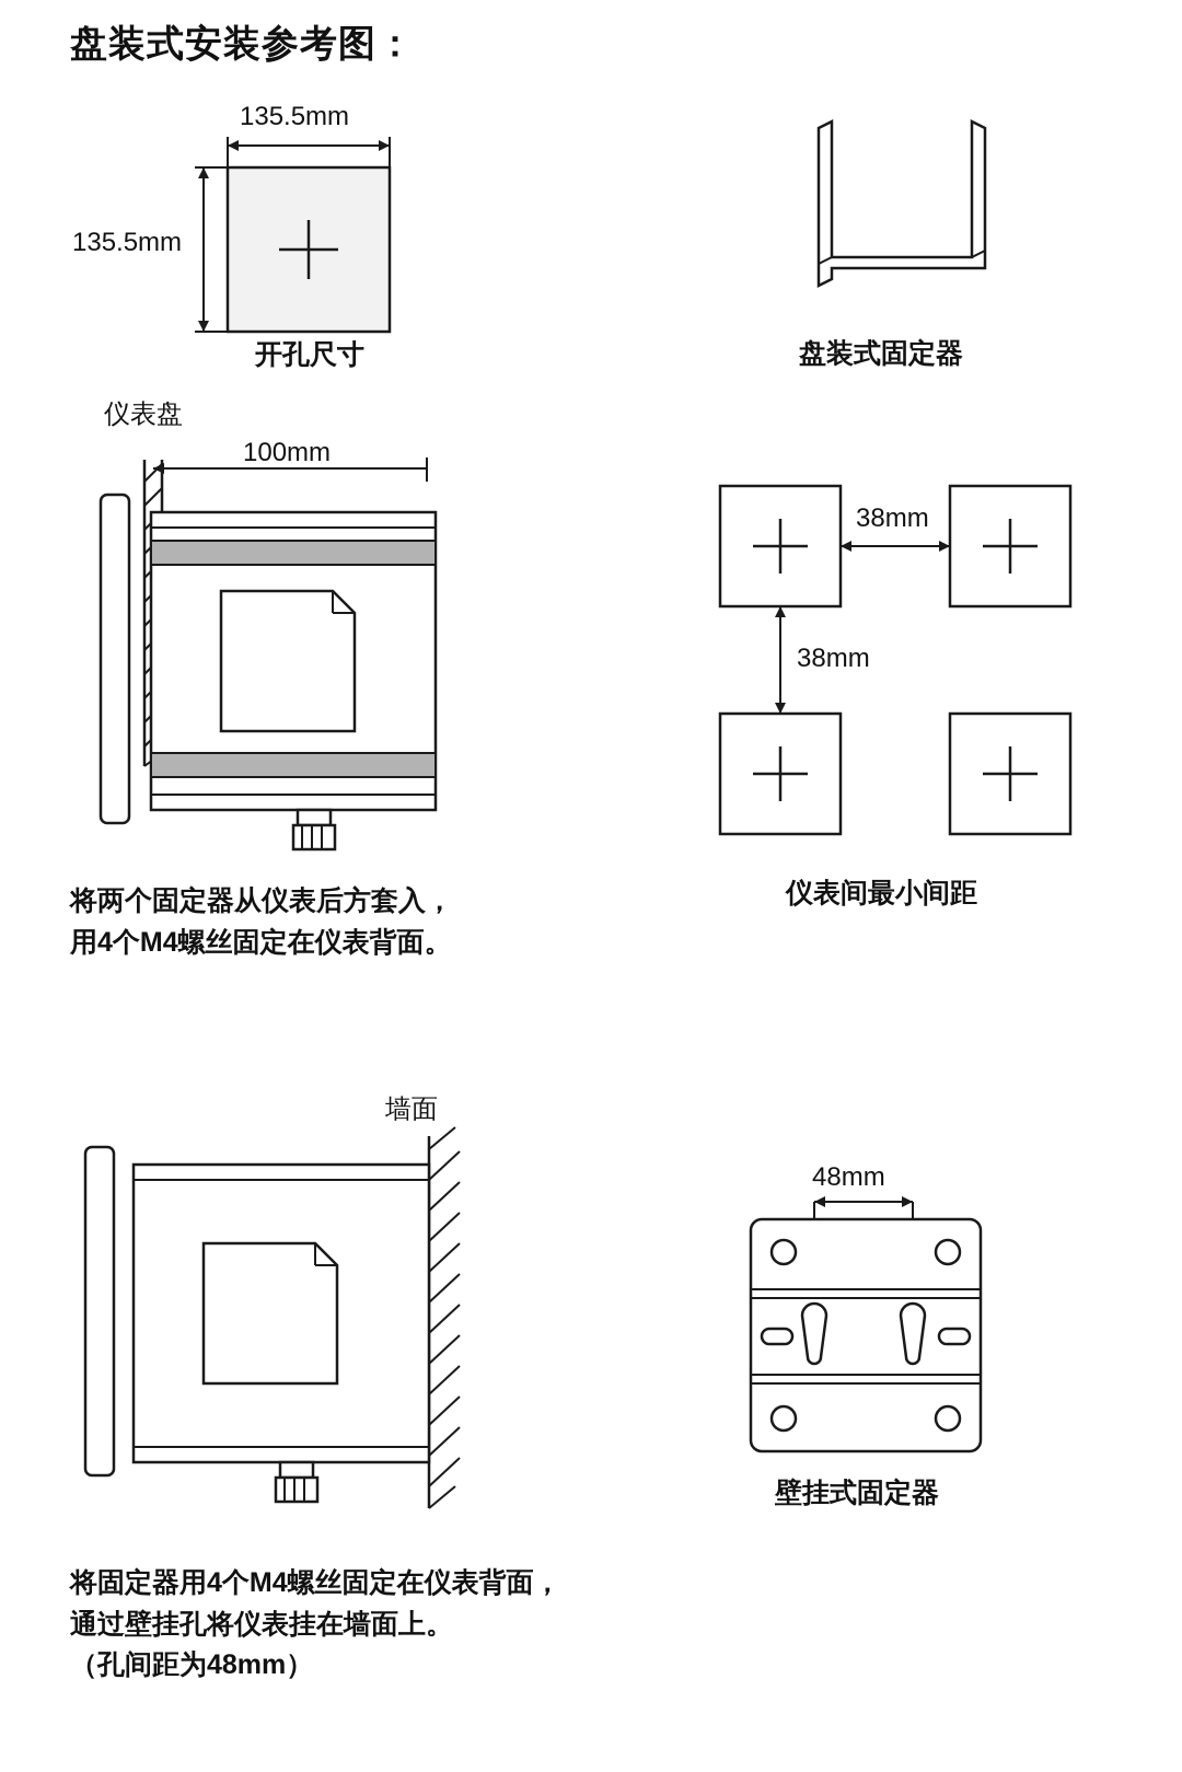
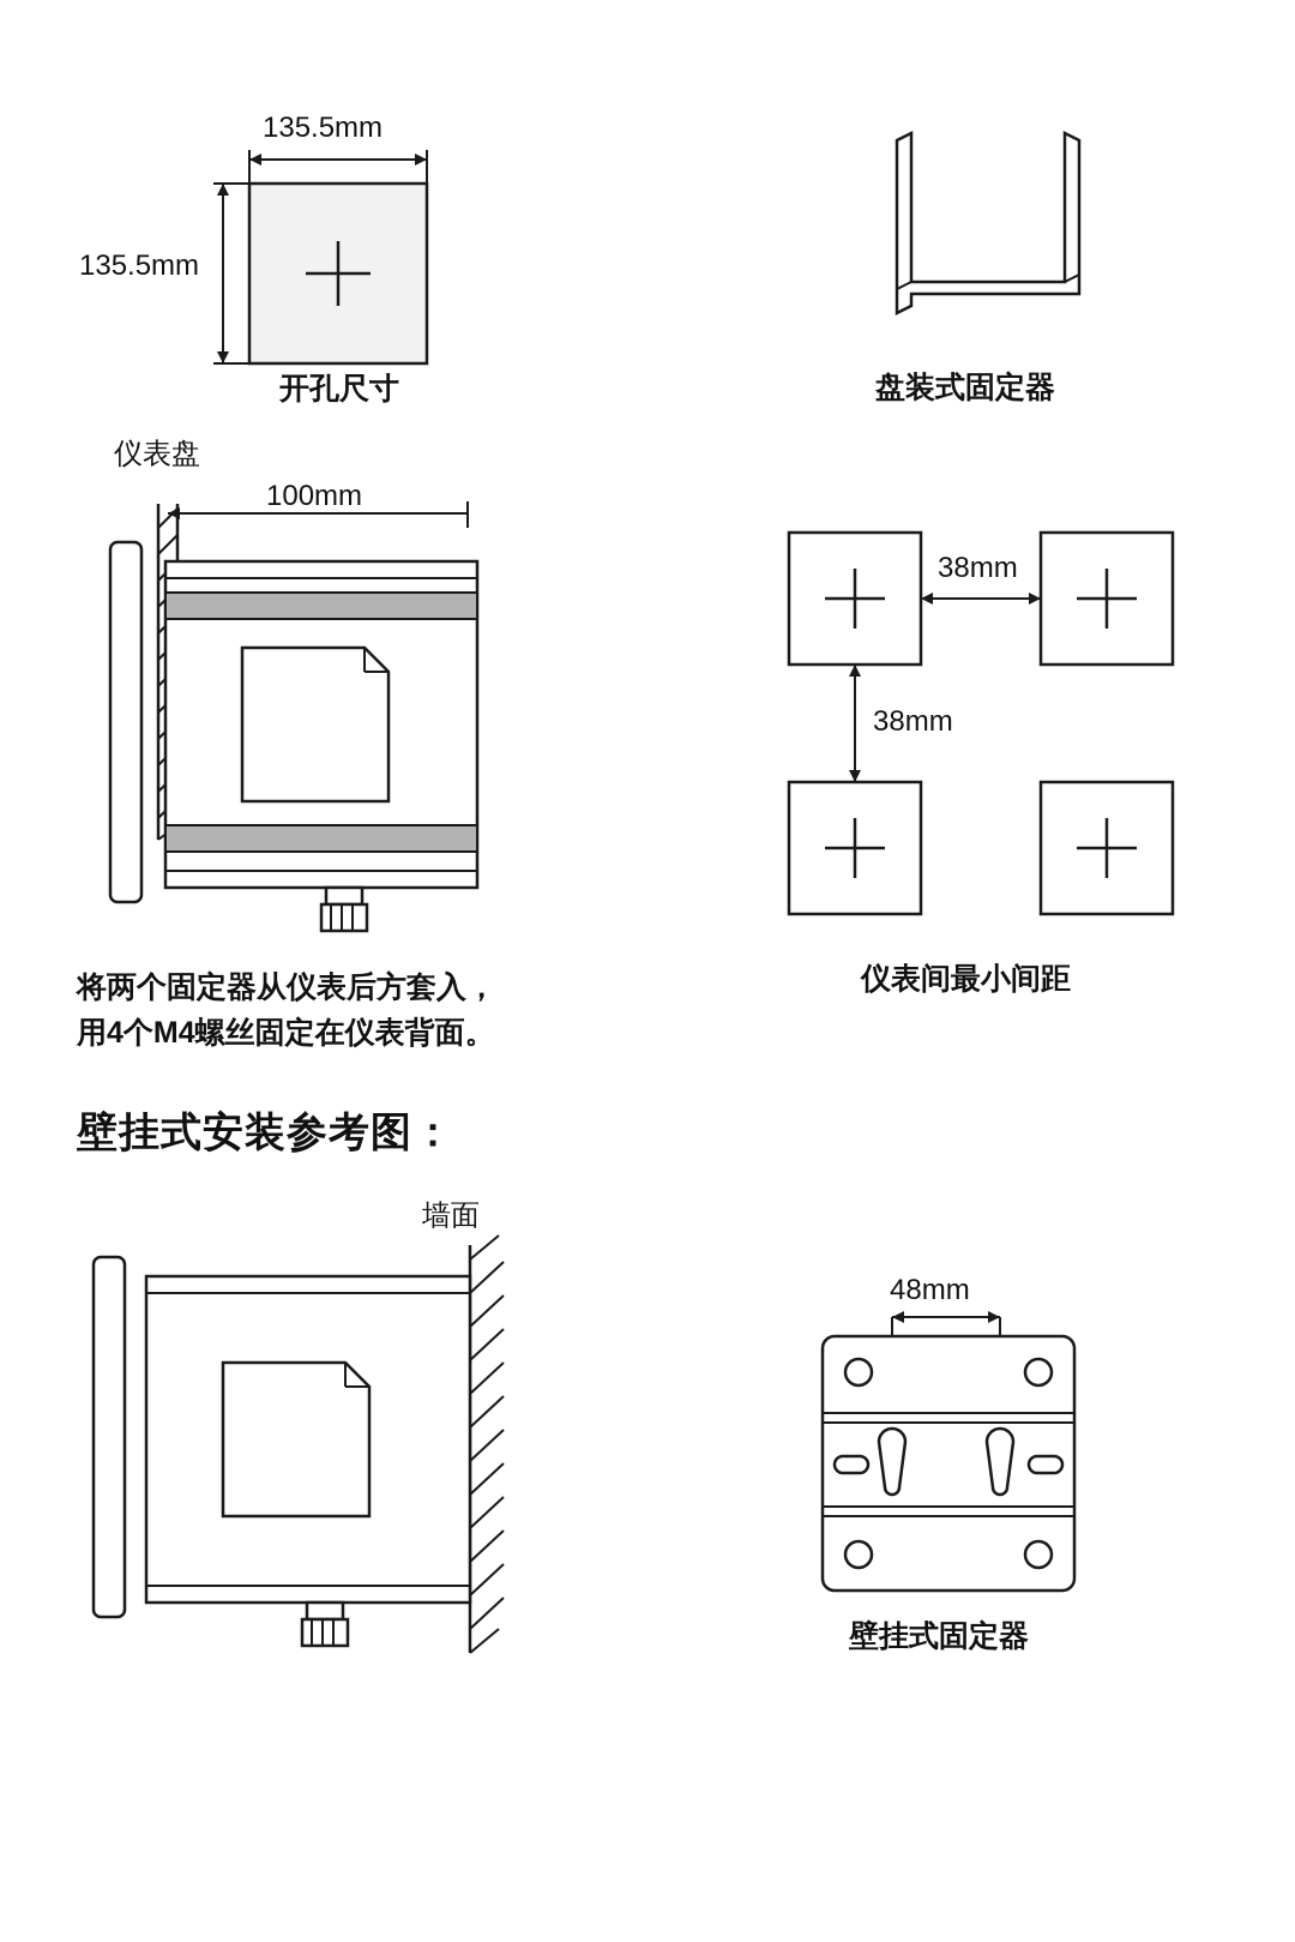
- 盘装式安装参考图：
  135.5mm
  135.5mm
  开孔尺寸
  盘装式固定器
  仪表盘
  100mm
  将两个固定器从仪表后方套入，
  用4个M4螺丝固定在仪表背面。
  38mm
  38mm
  仪表间最小间距
+ 壁挂式安装参考图：
  墙面
  48mm
  壁挂式固定器
- 将固定器用4个M4螺丝固定在仪表背面，
- 通过壁挂孔将仪表挂在墙面上。
- （孔间距为48mm）
